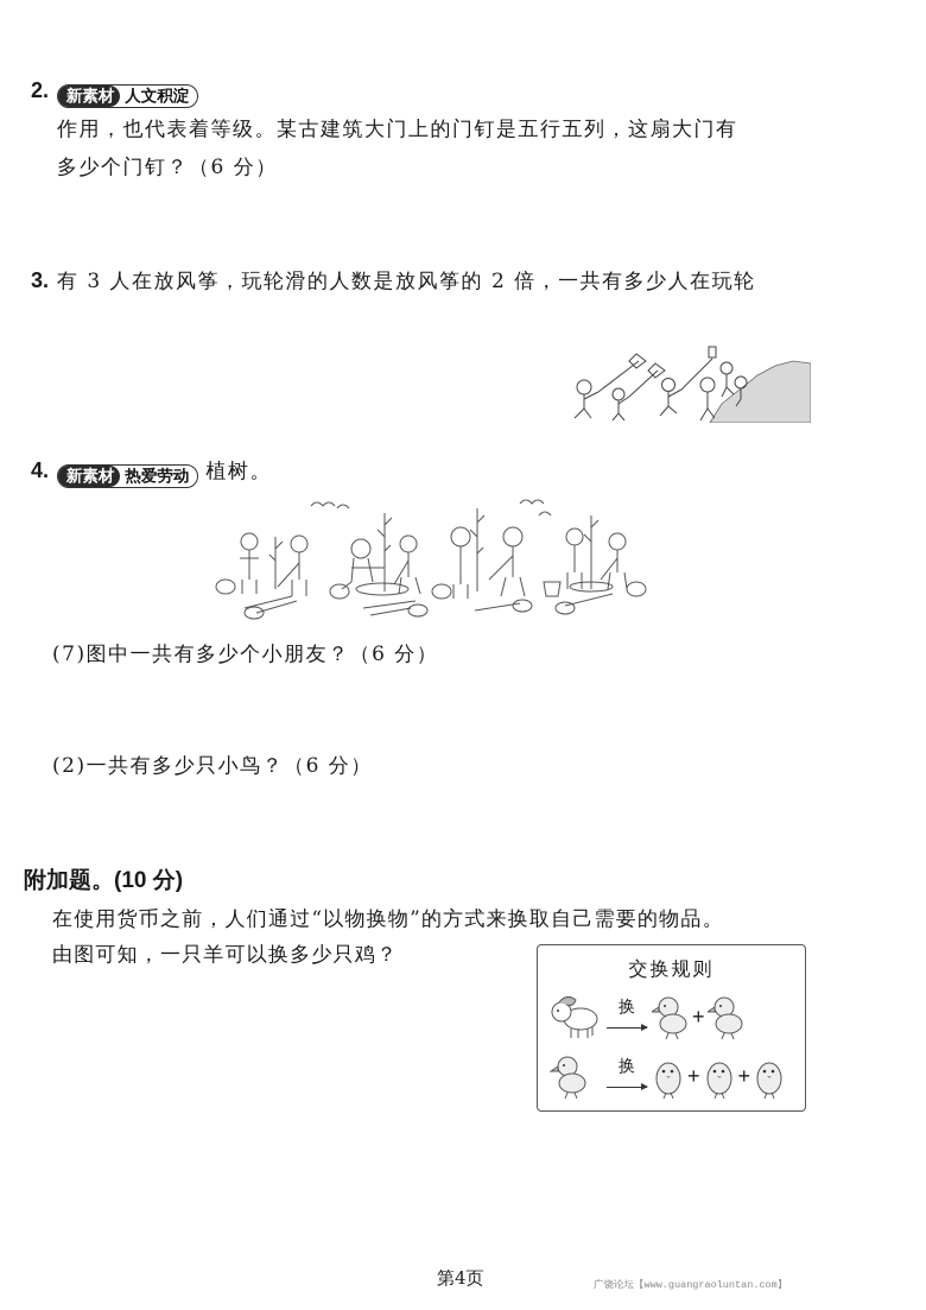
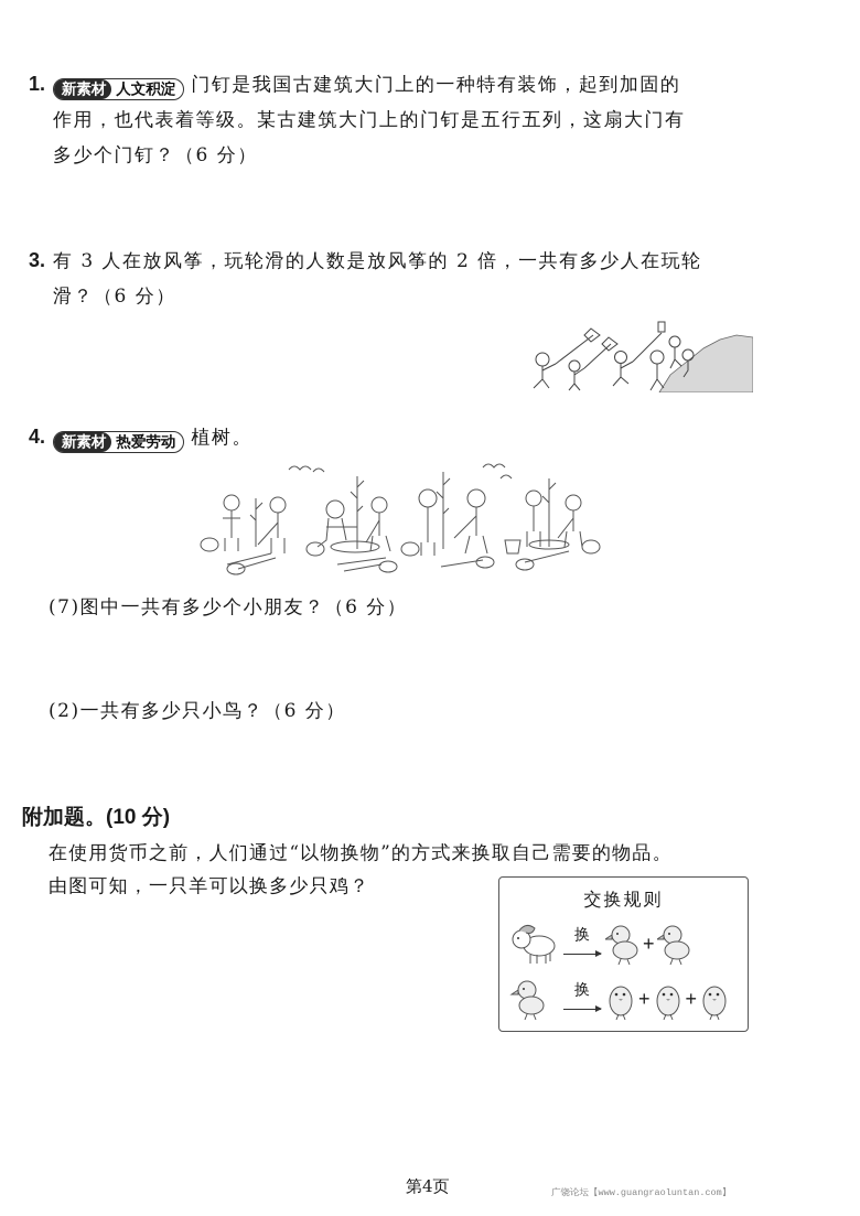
- 2.
+ 1.
  新素材
  人文积淀
+ 门钉是我国古建筑大门上的一种特有装饰，起到加固的
  作用，也代表着等级。某古建筑大门上的门钉是五行五列，这扇大门有
  多少个门钉？（6 分）
  3. 有 3 人在放风筝，玩轮滑的人数是放风筝的 2 倍，一共有多少人在玩轮
+ 滑？（6 分）
  4.
  新素材
  热爱劳动
  植树。
  (7)图中一共有多少个小朋友？（6 分）
  (2)一共有多少只小鸟？（6 分）
  附加题。(10 分)
  在使用货币之前，人们通过“以物换物”的方式来换取自己需要的物品。
  由图可知，一只羊可以换多少只鸡？
  交换规则
  换
  +
  换
  +
  +
  第4页
  广饶论坛【www.guangraoluntan.com】
